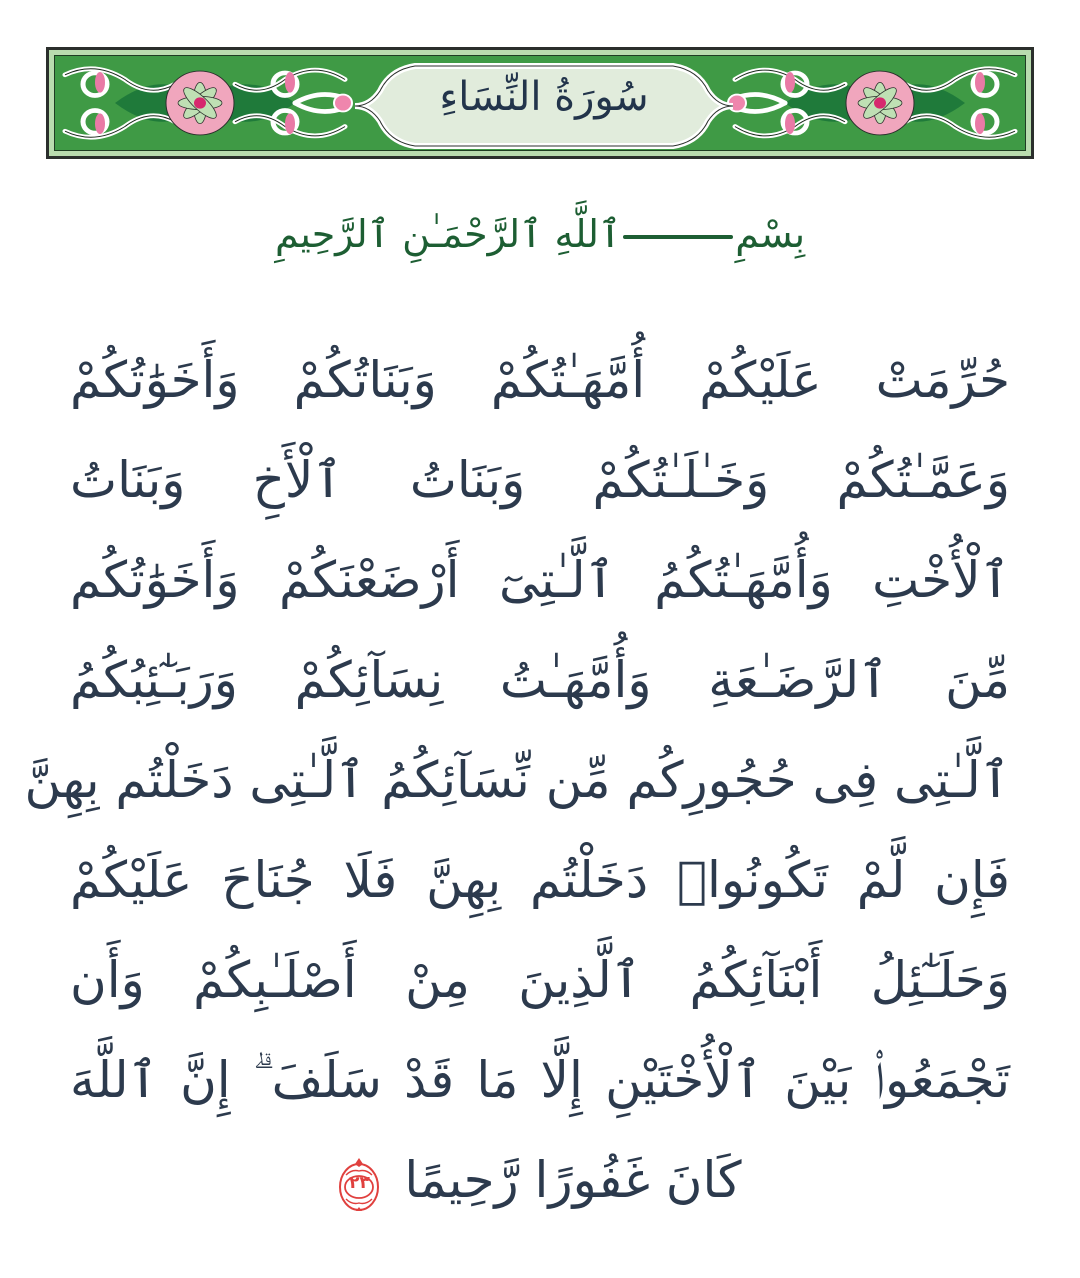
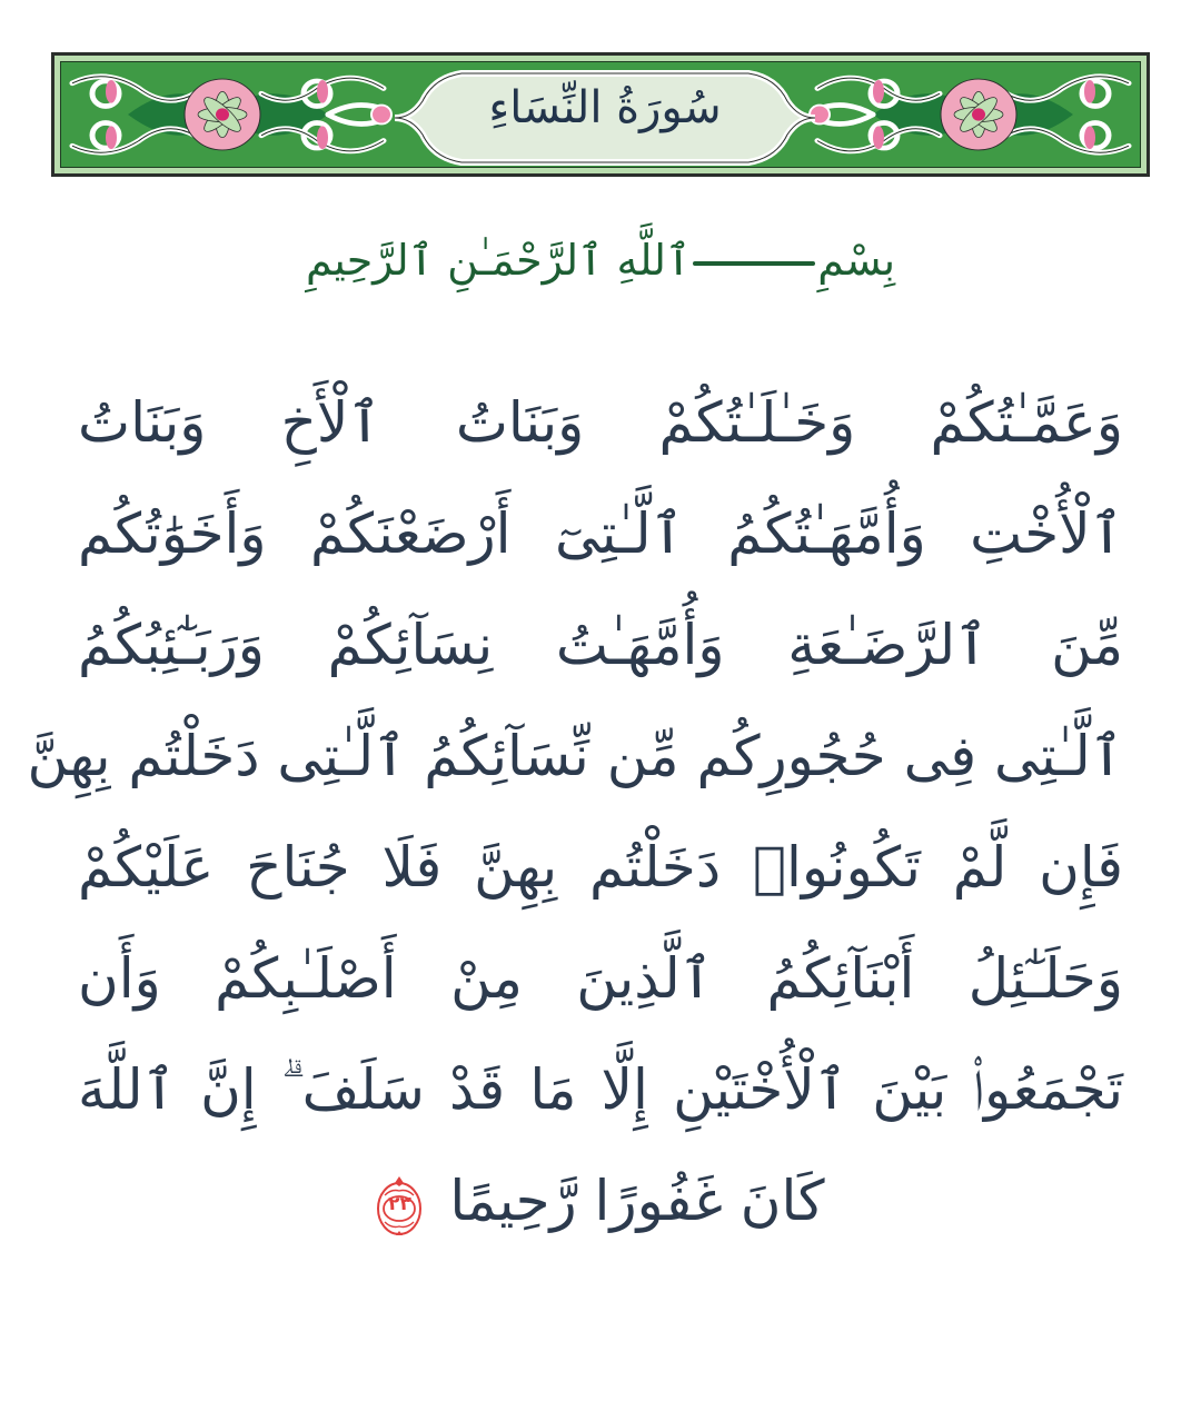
  سُورَةُ النِّسَاءِ
  بِسْمِٱللَّهِ ٱلرَّحْمَـٰنِ ٱلرَّحِيمِ
- حُرِّمَتْ عَلَيْكُمْ أُمَّهَـٰتُكُمْ وَبَنَاتُكُمْ وَأَخَوَٰتُكُمْ
  وَعَمَّـٰتُكُمْ وَخَـٰلَـٰتُكُمْ وَبَنَاتُ ٱلْأَخِ وَبَنَاتُ
  ٱلْأُخْتِ وَأُمَّهَـٰتُكُمُ ٱلَّـٰتِىٓ أَرْضَعْنَكُمْ وَأَخَوَٰتُكُم
  مِّنَ ٱلرَّضَـٰعَةِ وَأُمَّهَـٰتُ نِسَآئِكُمْ وَرَبَـٰٓئِبُكُمُ
  ٱلَّـٰتِى فِى حُجُورِكُم مِّن نِّسَآئِكُمُ ٱلَّـٰتِى دَخَلْتُم بِهِنَّ
  فَإِن لَّمْ تَكُونُوا۟ دَخَلْتُم بِهِنَّ فَلَا جُنَاحَ عَلَيْكُمْ
  وَحَلَـٰٓئِلُ أَبْنَآئِكُمُ ٱلَّذِينَ مِنْ أَصْلَـٰبِكُمْ وَأَن
  تَجْمَعُوا۟ بَيْنَ ٱلْأُخْتَيْنِ إِلَّا مَا قَدْ سَلَفَ ۗ إِنَّ ٱللَّهَ
  كَانَ غَفُورًا رَّحِيمًا
  ٢٣
